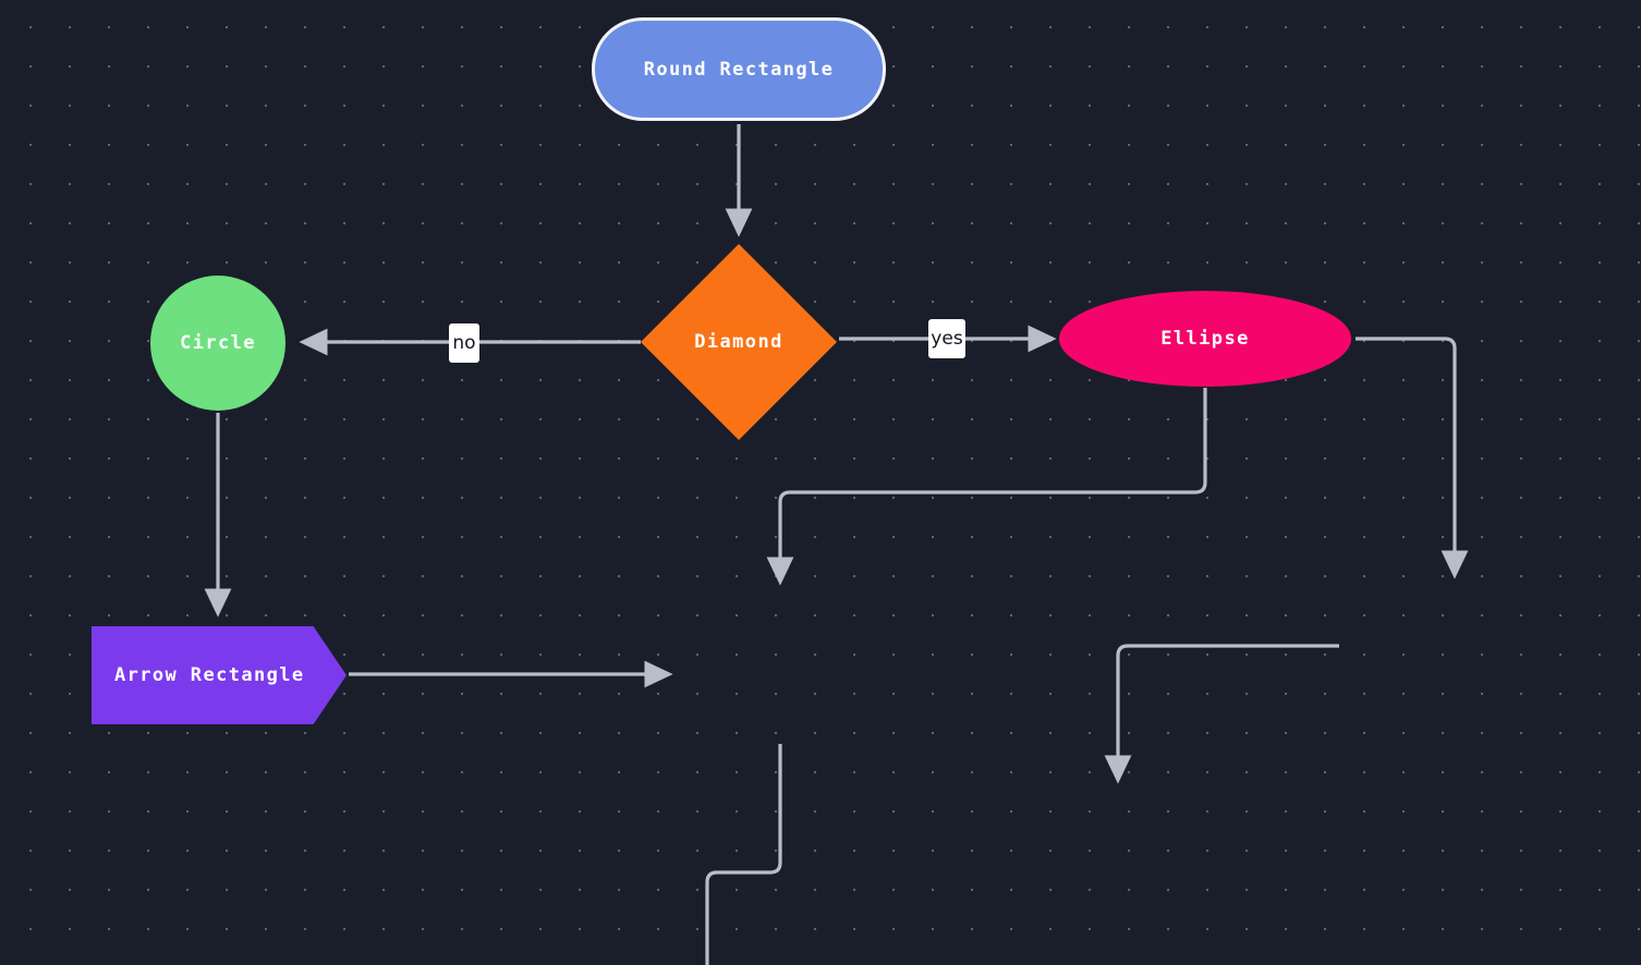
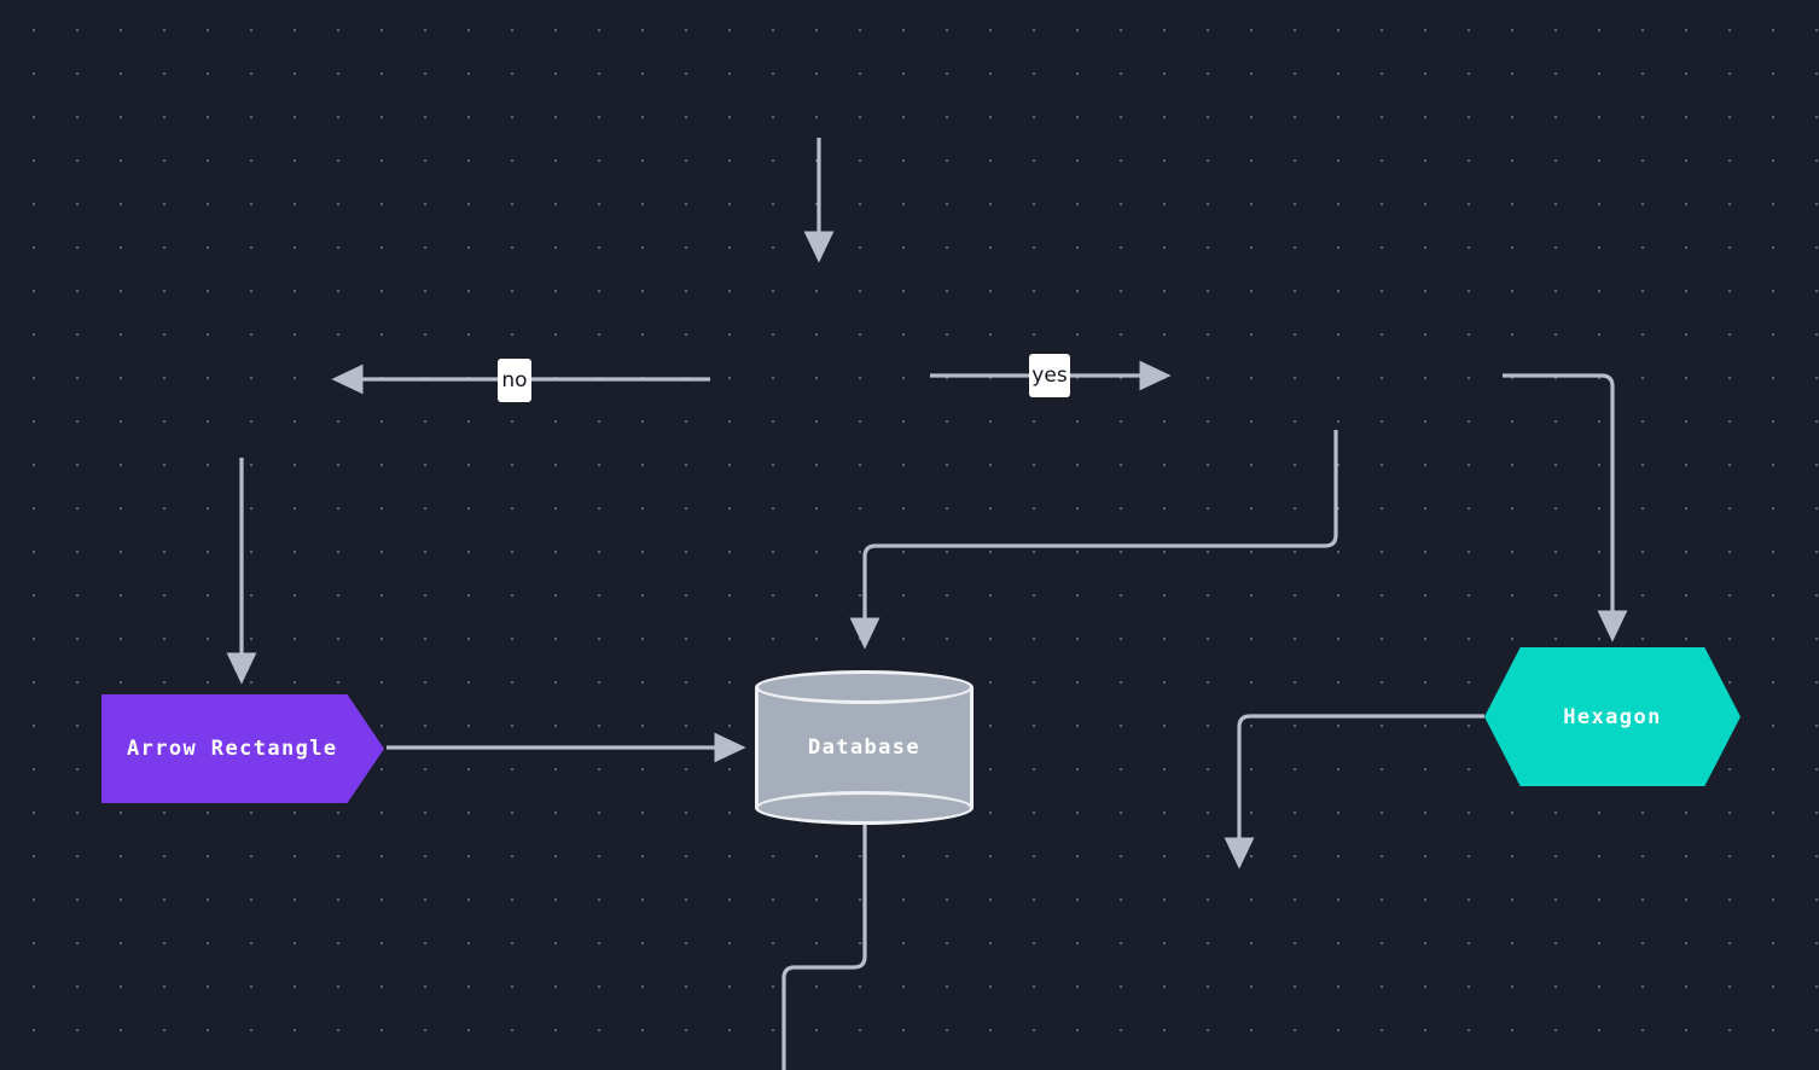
- Round Rectangle
- Diamond
- Circle
- Ellipse
  Arrow Rectangle
+ Database
+ Hexagon
  no
  yes
